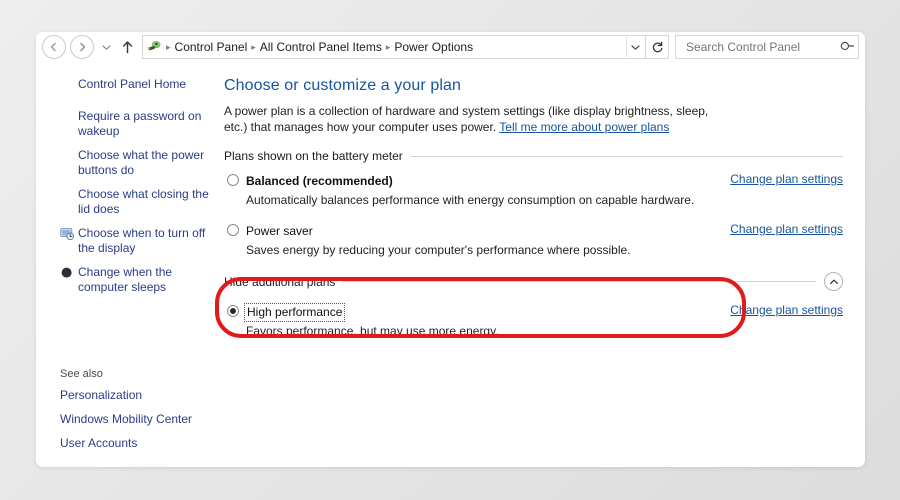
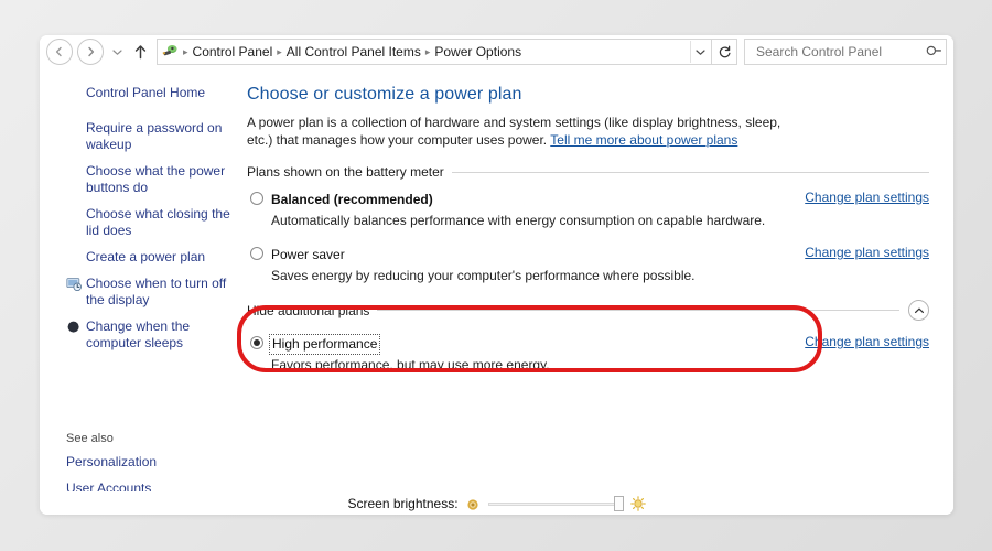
  ▸
  Control Panel
  ▸
  All Control Panel Items
  ▸
  Power Options
  Search Control Panel
  Control Panel Home
  Require a password on wakeup
  Choose what the power buttons do
  Choose what closing the lid does
+ Create a power plan
  Choose when to turn off the display
  Change when the computer sleeps
  See also
  Personalization
- Windows Mobility Center
  User Accounts
- Choose or customize a your plan
+ Choose or customize a power plan
  A power plan is a collection of hardware and system settings (like display brightness, sleep, etc.) that manages how your computer uses power. Tell me more about power plans
  Plans shown on the battery meter
  Balanced (recommended)
  Change plan settings
  Automatically balances performance with energy consumption on capable hardware.
  Power saver
  Change plan settings
  Saves energy by reducing your computer's performance where possible.
  Hide additional plans
  High performance
  Change plan settings
  Favors performance, but may use more energy.
+ Screen brightness:
